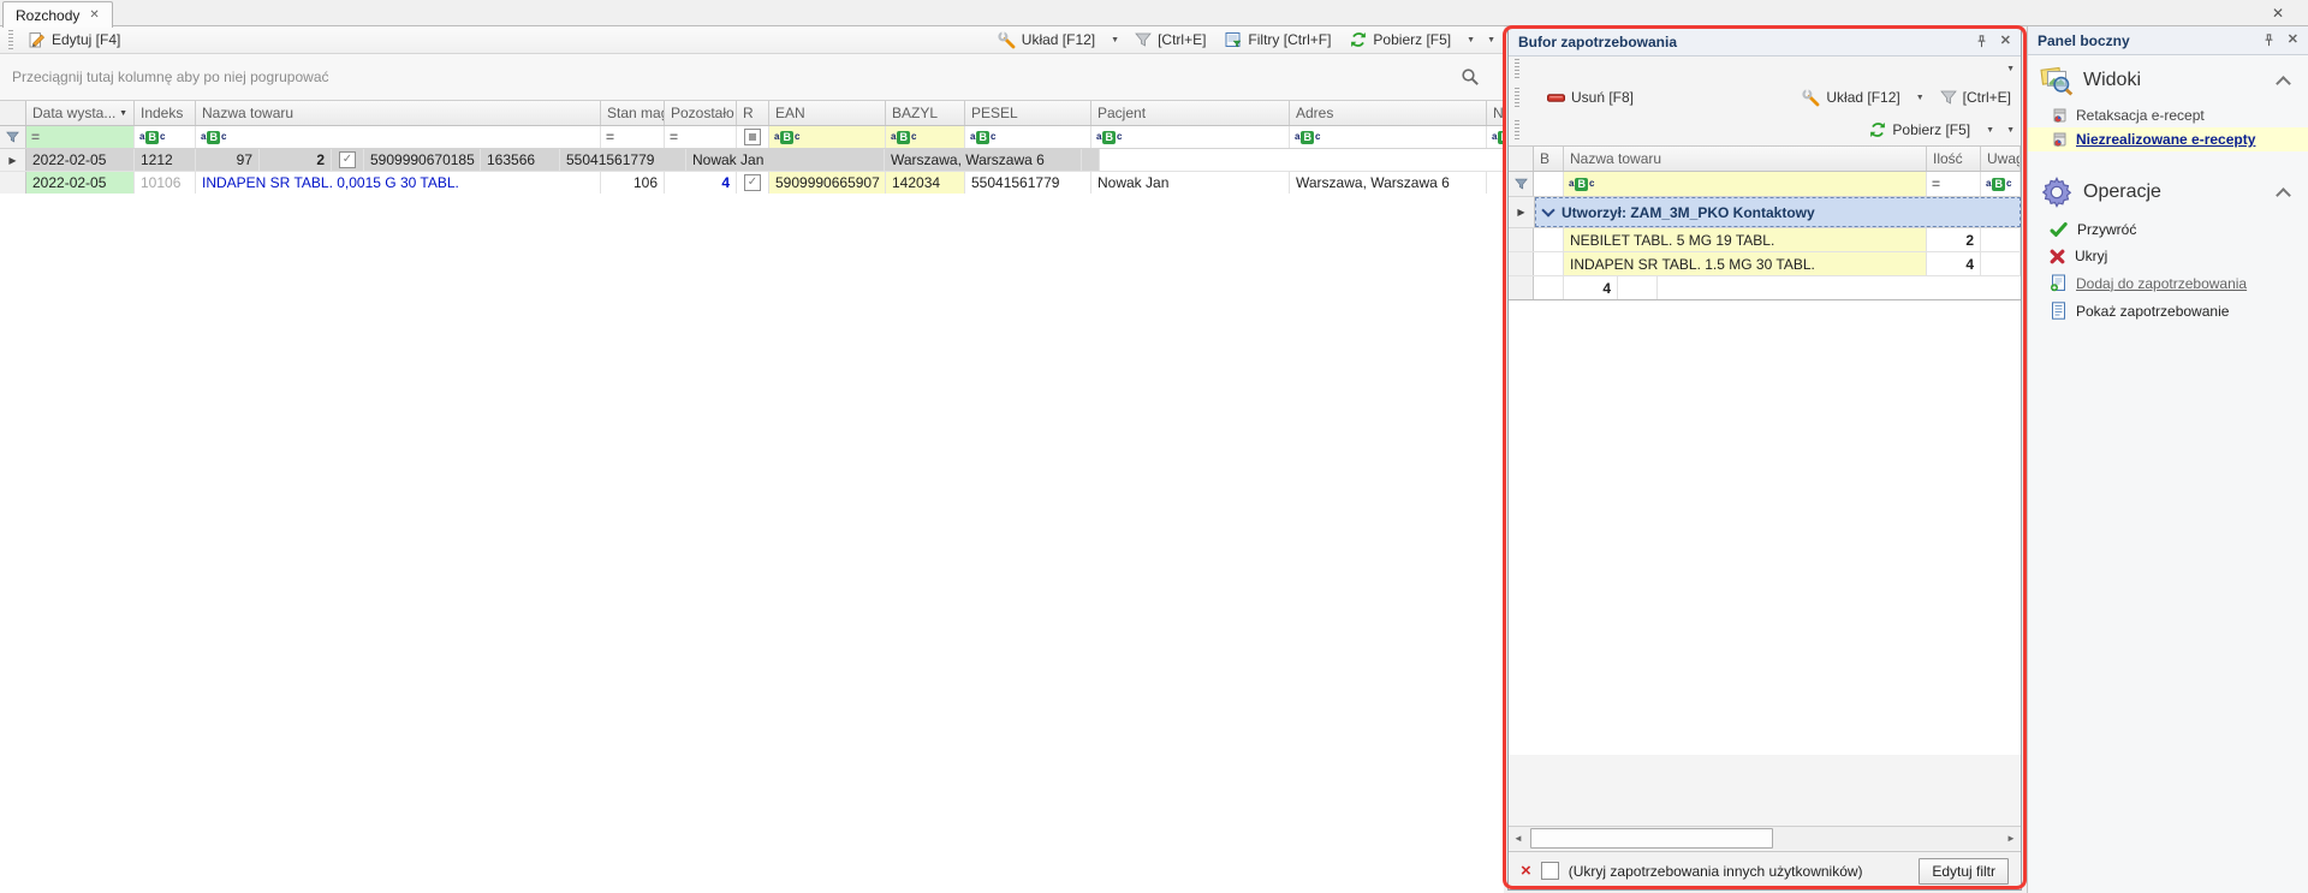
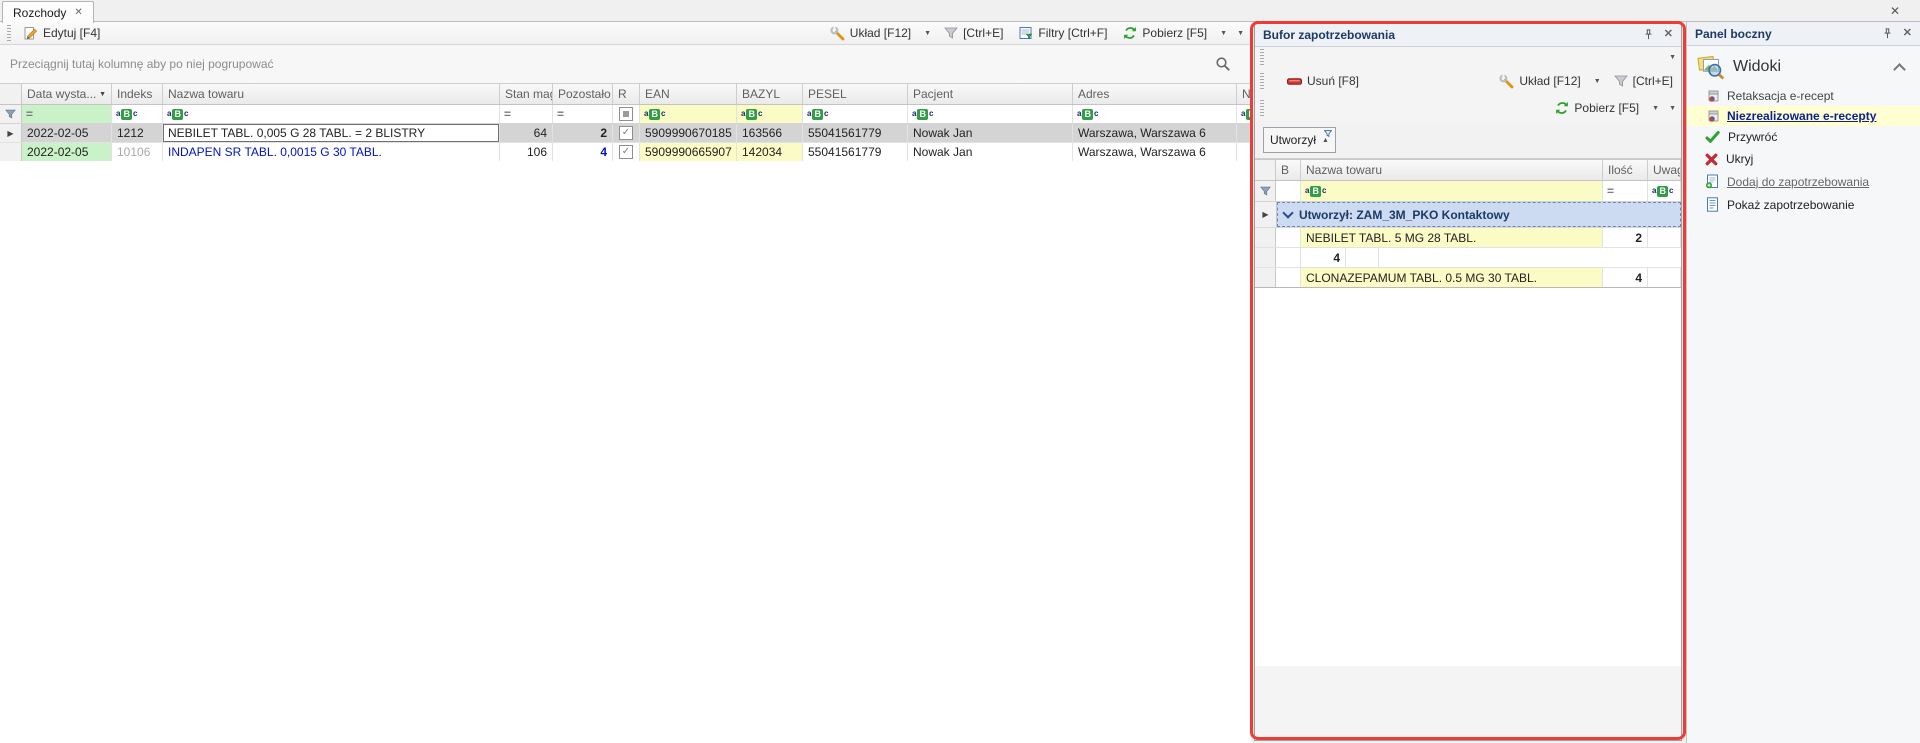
  Rozchody
  ✕
  ✕
  Edytuj [F4]
  Układ [F12]
  [Ctrl+E]
  Filtry [Ctrl+F]
  Pobierz [F5]
  Przeciągnij tutaj kolumnę aby po niej pogrupować
  Data wysta...
  Indeks
  Nazwa towaru
  Stan ma
  Pozostało
  R
  EAN
  BAZYL
  PESEL
  Pacjent
  Adres
  =
  a
  B
  c
  a
  B
  c
  =
  =
  a
  B
  c
  a
  B
  c
  a
  B
  c
  a
  B
  c
  a
  B
  c
  a
  ▶
  2022-02-05
  1212
+ NEBILET TABL. 0,005 G 28 TABL. = 2 BLISTRY
- 97
+ 64
  2
  ✓
  5909990670185
  163566
  55041561779
  Nowak Jan
  Warszawa, Warszawa 6
  2022-02-05
  10106
  INDAPEN SR TABL. 0,0015 G 30 TABL.
  106
  4
  ✓
  5909990665907
  142034
  55041561779
  Nowak Jan
  Warszawa, Warszawa 6
  Bufor zapotrzebowania
  ✕
  Usuń [F8]
  Układ [F12]
  [Ctrl+E]
  Pobierz [F5]
+ Utworzył
  B
  Nazwa towaru
  Ilość
  Uwag
  a
  B
  c
  =
  a
  B
  c
  ▶
  Utworzył: ZAM_3M_PKO Kontaktowy
- NEBILET TABL. 5 MG 19 TABL.
+ NEBILET TABL. 5 MG 28 TABL.
  2
- INDAPEN SR TABL. 1.5 MG 30 TABL.
  4
+ CLONAZEPAMUM TABL. 0.5 MG 30 TABL.
  4
- ◄
- ►
- ×
- (Ukryj zapotrzebowania innych użytkowników)
- Edytuj filtr
  Panel boczny
  ✕
  Widoki
  Retaksacja e-recept
  Niezrealizowane e-recepty
- Operacje
  Przywróć
  Ukryj
  Dodaj do zapotrzebowania
  Pokaż zapotrzebowanie
